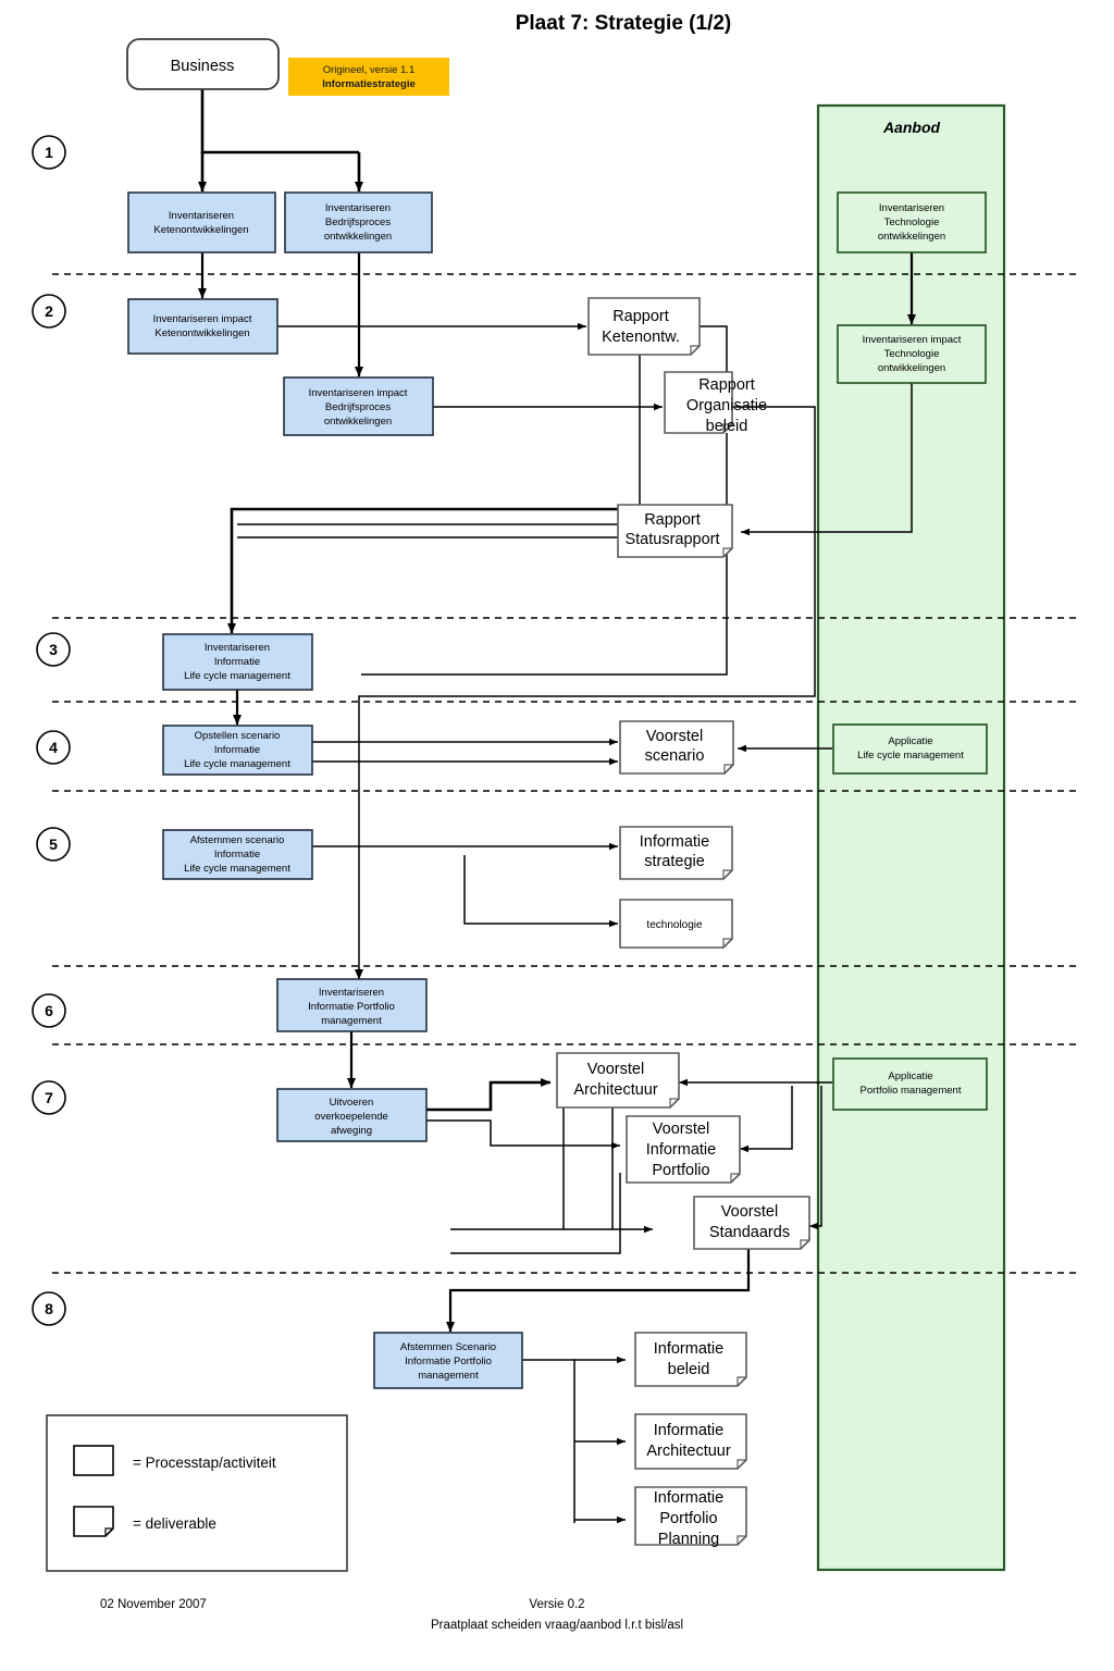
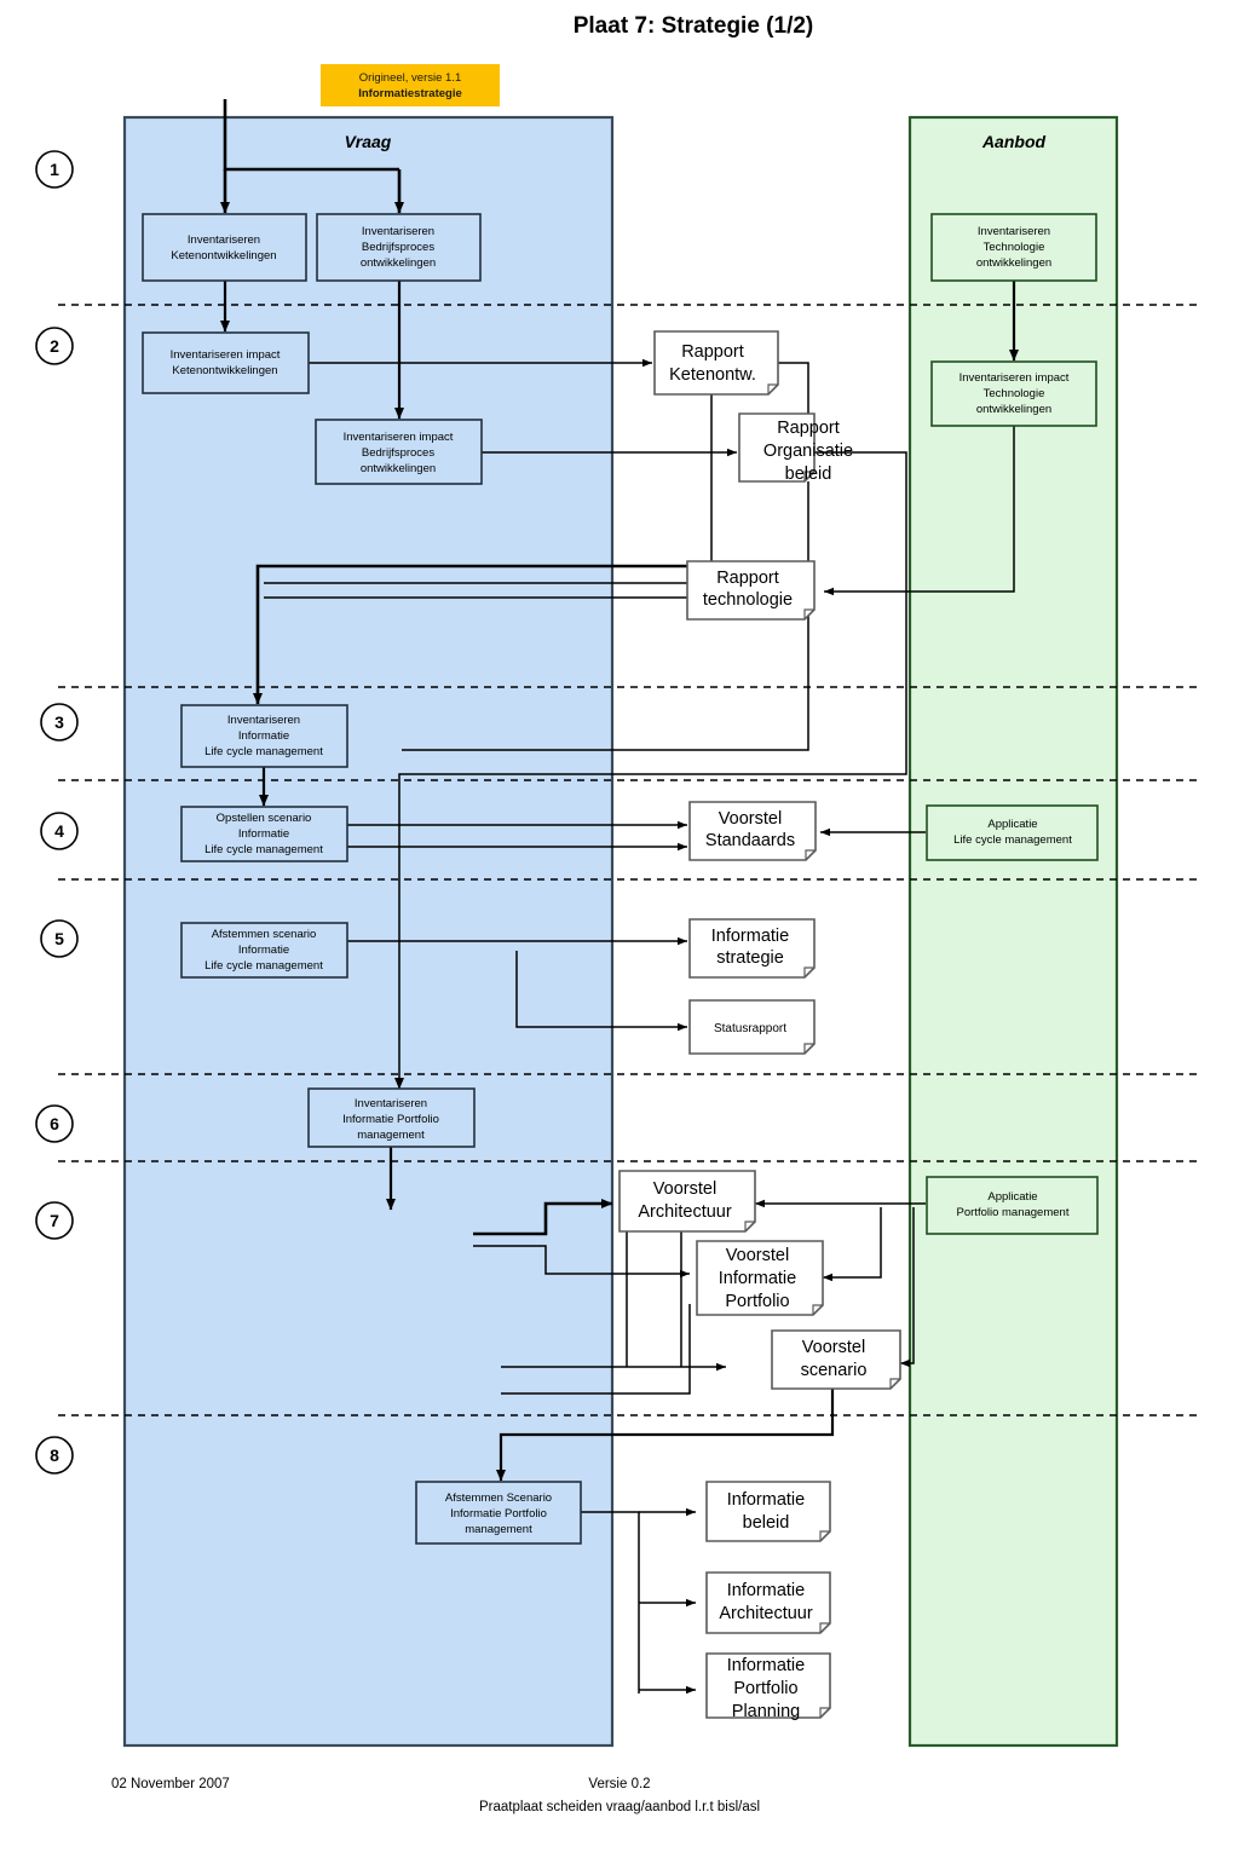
  Plaat 7: Strategie (1/2)
+ Vraag
  Aanbod
  1
  2
  3
  4
  5
  6
  7
  8
- Business
  Origineel, versie 1.1
  Informatiestrategie
  Inventariseren
  Ketenontwikkelingen
  Inventariseren
  Bedrijfsproces
  ontwikkelingen
  Inventariseren
  Technologie
  ontwikkelingen
  Inventariseren impact
  Ketenontwikkelingen
  Inventariseren impact
  Technologie
  ontwikkelingen
  Inventariseren impact
  Bedrijfsproces
  ontwikkelingen
  Inventariseren
  Informatie
  Life cycle management
  Opstellen scenario
  Informatie
  Life cycle management
  Applicatie
  Life cycle management
  Afstemmen scenario
  Informatie
  Life cycle management
  Inventariseren
  Informatie Portfolio
  management
- Uitvoeren
- overkoepelende
- afweging
  Applicatie
  Portfolio management
  Afstemmen Scenario
  Informatie Portfolio
  management
  Rapport
  Ketenontw.
  Rapport
  Organisatie
  beleid
  Rapport
- Statusrapport
+ technologie
  Voorstel
- scenario
+ Standaards
  Informatie
  strategie
- technologie
+ Statusrapport
  Voorstel
  Architectuur
  Voorstel
  Informatie
  Portfolio
  Voorstel
- Standaards
+ scenario
  Informatie
  beleid
  Informatie
  Architectuur
  Informatie
  Portfolio
  Planning
- = Processtap/activiteit
- = deliverable
  02 November 2007
  Versie 0.2
  Praatplaat scheiden vraag/aanbod l.r.t bisl/asl
